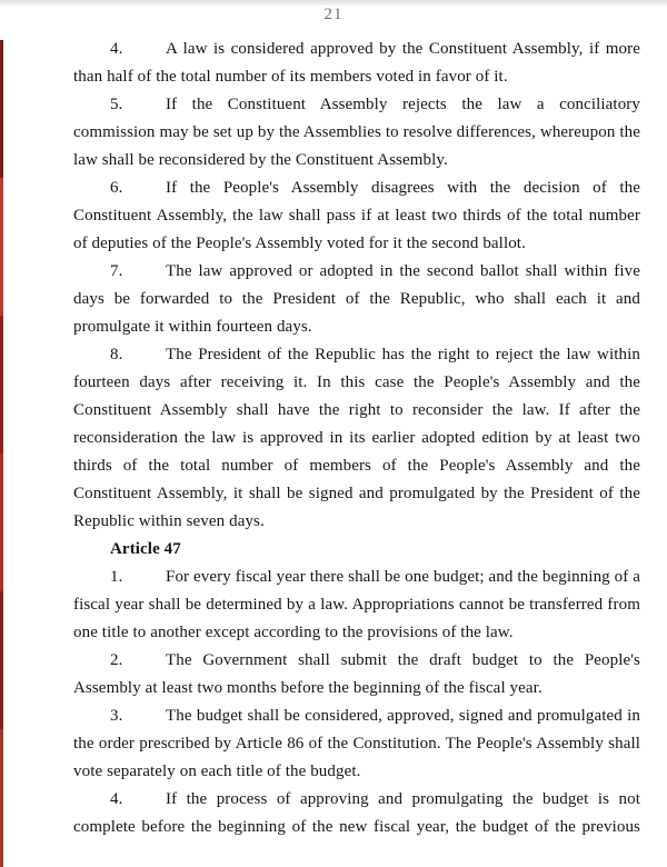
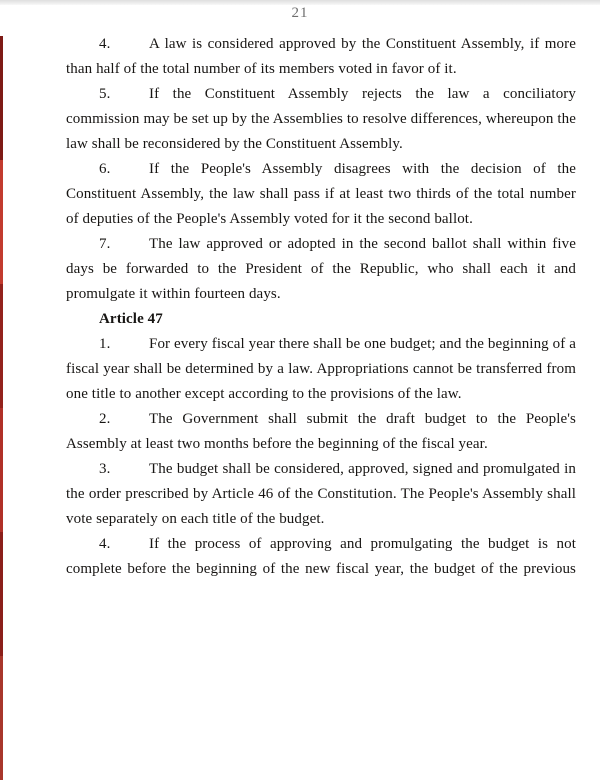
  21
  4. A law is considered approved by the Constituent Assembly, if more than half of the total number of its members voted in favor of it.
  5. If the Constituent Assembly rejects the law a conciliatory commission may be set up by the Assemblies to resolve differences, whereupon the law shall be reconsidered by the Constituent Assembly.
  6. If the People's Assembly disagrees with the decision of the Constituent Assembly, the law shall pass if at least two thirds of the total number of deputies of the People's Assembly voted for it the second ballot.
  7. The law approved or adopted in the second ballot shall within five days be forwarded to the President of the Republic, who shall each it and promulgate it within fourteen days.
- 8. The President of the Republic has the right to reject the law within fourteen days after receiving it. In this case the People's Assembly and the Constituent Assembly shall have the right to reconsider the law. If after the reconsideration the law is approved in its earlier adopted edition by at least two thirds of the total number of members of the People's Assembly and the Constituent Assembly, it shall be signed and promulgated by the President of the Republic within seven days.
  Article 47
  1. For every fiscal year there shall be one budget; and the beginning of a fiscal year shall be determined by a law. Appropriations cannot be transferred from one title to another except according to the provisions of the law.
  2. The Government shall submit the draft budget to the People's Assembly at least two months before the beginning of the fiscal year.
- 3. The budget shall be considered, approved, signed and promulgated in the order prescribed by Article 86 of the Constitution. The People's Assembly shall vote separately on each title of the budget.
+ 3. The budget shall be considered, approved, signed and promulgated in the order prescribed by Article 46 of the Constitution. The People's Assembly shall vote separately on each title of the budget.
  4. If the process of approving and promulgating the budget is not complete before the beginning of the new fiscal year, the budget of the previous
